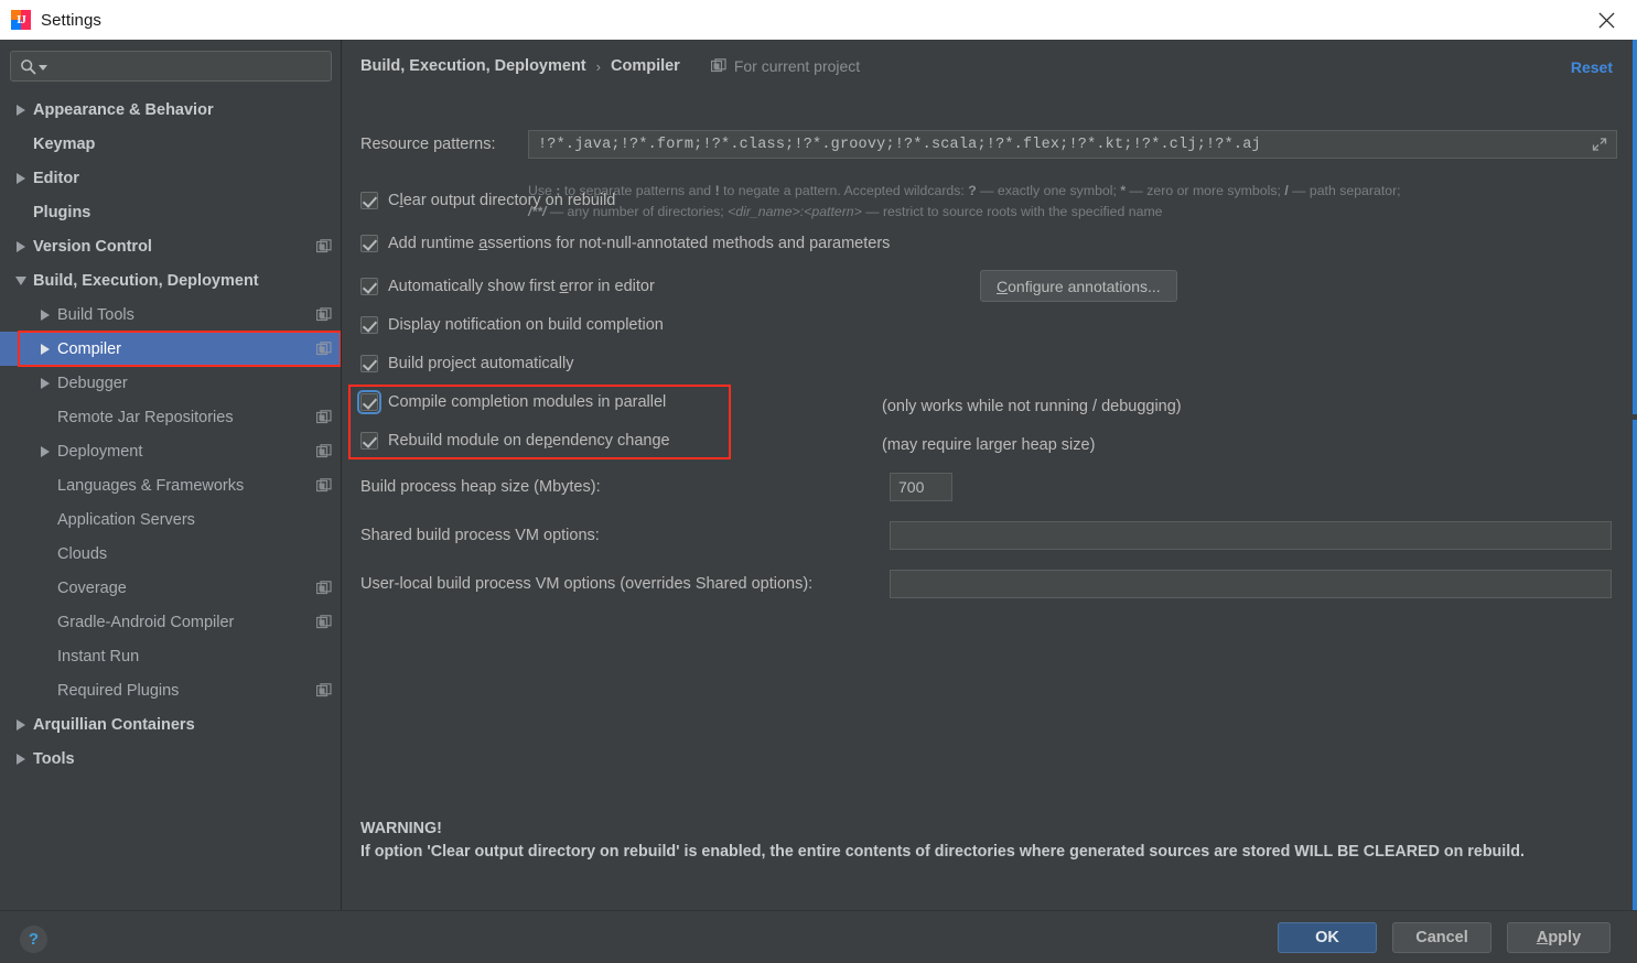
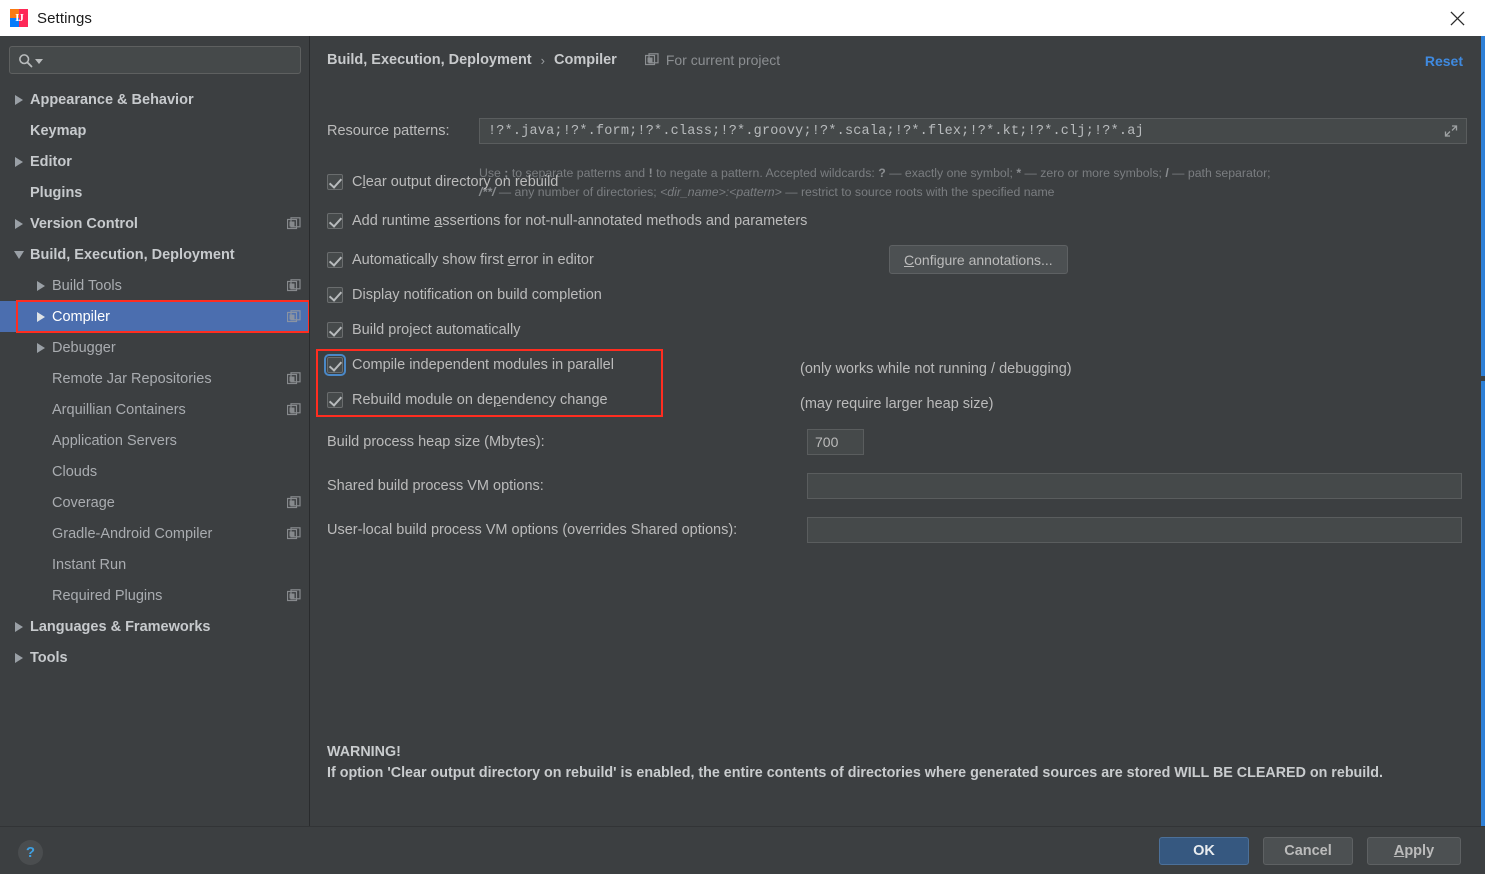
  IJ
  Settings
  Appearance & Behavior
  Keymap
  Editor
  Plugins
  Version Control
  Build, Execution, Deployment
  Build Tools
  Compiler
  Debugger
  Remote Jar Repositories
- Deployment
- Languages & Frameworks
+ Arquillian Containers
  Application Servers
  Clouds
  Coverage
  Gradle-Android Compiler
  Instant Run
  Required Plugins
- Arquillian Containers
+ Languages & Frameworks
  Tools
  Build, Execution, Deployment
  ›
  Compiler
  For current project
  Reset
  Resource patterns:
  !?*.java;!?*.form;!?*.class;!?*.groovy;!?*.scala;!?*.flex;!?*.kt;!?*.clj;!?*.aj
  Use ; to separate patterns and ! to negate a pattern. Accepted wildcards: ? — exactly one symbol; * — zero or more symbols; / — path separator;
  /**/ — any number of directories; <dir_name>:<pattern> — restrict to source roots with the specified name
  Clear output directory on rebuild
  Add runtime assertions for not-null-annotated methods and parameters
  Automatically show first error in editor
  Display notification on build completion
  Build project automatically
- Compile completion modules in parallel
+ Compile independent modules in parallel
  Rebuild module on dependency change
  (only works while not running / debugging)
  (may require larger heap size)
  C
  onfigure annotations...
  Build process heap size (Mbytes):
  700
  Shared build process VM options:
  User-local build process VM options (overrides Shared options):
  WARNING!
  If option 'Clear output directory on rebuild' is enabled, the entire contents of directories where generated sources are stored WILL BE CLEARED on rebuild.
  ?
  OK
  Cancel
  A
  pply
